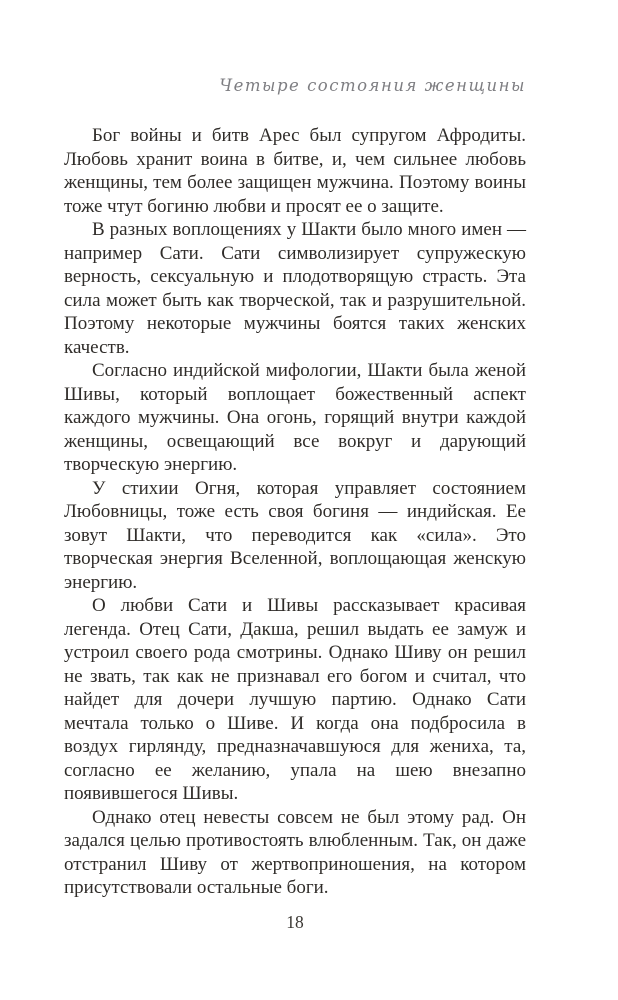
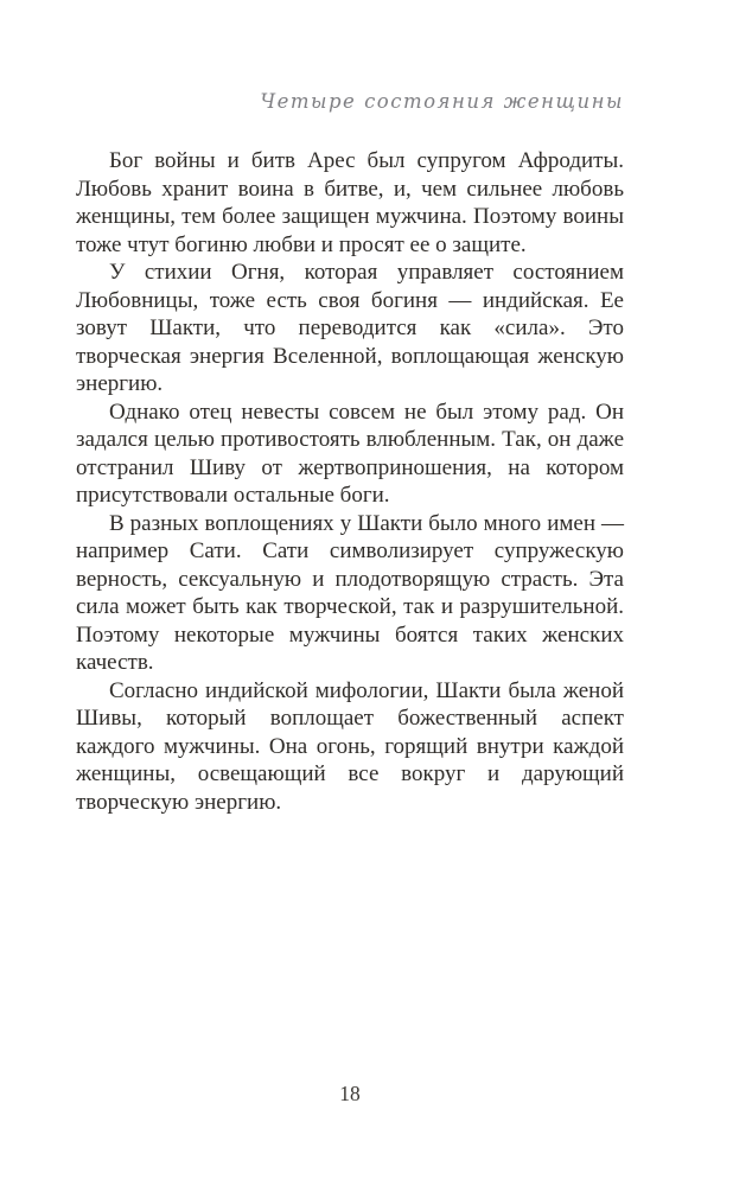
  Четыре состояния женщины
  Бог войны и битв Арес был супругом Афродиты. Любовь хранит воина в битве, и, чем сильнее любовь женщины, тем более защищен мужчина. Поэтому воины тоже чтут богиню любви и просят ее о защите.
- В разных воплощениях у Шакти было много имен — например Сати. Сати символизирует супружескую верность, сексуальную и плодотворящую страсть. Эта сила может быть как творческой, так и разрушительной. Поэтому некоторые мужчины боятся таких женских качеств.
+ У стихии Огня, которая управляет состоянием Любовницы, тоже есть своя богиня — индийская. Ее зовут Шакти, что переводится как «сила». Это творческая энергия Вселенной, воплощающая женскую энергию.
- Согласно индийской мифологии, Шакти была женой Шивы, который воплощает божественный аспект каждого мужчины. Она огонь, горящий внутри каждой женщины, освещающий все вокруг и дарующий творческую энергию.
+ Однако отец невесты совсем не был этому рад. Он задался целью противостоять влюбленным. Так, он даже отстранил Шиву от жертвоприношения, на котором присутствовали остальные боги.
- У стихии Огня, которая управляет состоянием Любовницы, тоже есть своя богиня — индийская. Ее зовут Шакти, что переводится как «сила». Это творческая энергия Вселенной, воплощающая женскую энергию.
+ В разных воплощениях у Шакти было много имен — например Сати. Сати символизирует супружескую верность, сексуальную и плодотворящую страсть. Эта сила может быть как творческой, так и разрушительной. Поэтому некоторые мужчины боятся таких женских качеств.
- О любви Сати и Шивы рассказывает красивая легенда. Отец Сати, Дакша, решил выдать ее замуж и устроил своего рода смотрины. Однако Шиву он решил не звать, так как не признавал его богом и считал, что найдет для дочери лучшую партию. Однако Сати мечтала только о Шиве. И когда она подбросила в воздух гирлянду, предназначавшуюся для жениха, та, согласно ее желанию, упала на шею внезапно появившегося Шивы.
- Однако отец невесты совсем не был этому рад. Он задался целью противостоять влюбленным. Так, он даже отстранил Шиву от жертвоприношения, на котором присутствовали остальные боги.
+ Согласно индийской мифологии, Шакти была женой Шивы, который воплощает божественный аспект каждого мужчины. Она огонь, горящий внутри каждой женщины, освещающий все вокруг и дарующий творческую энергию.
  18
